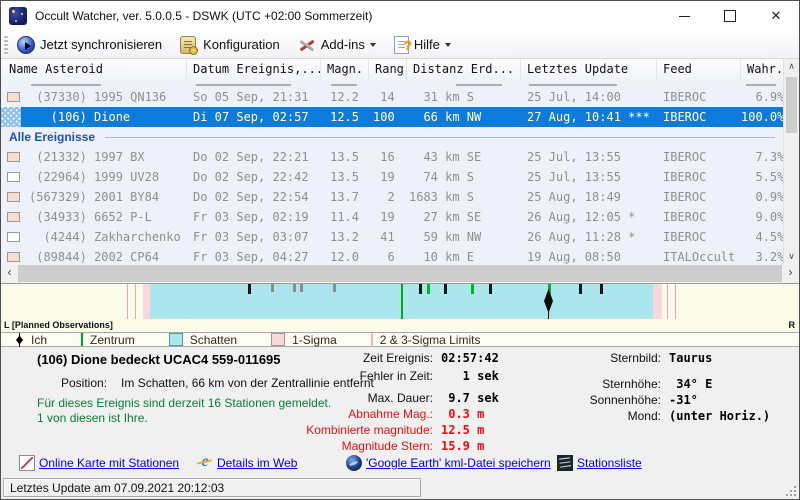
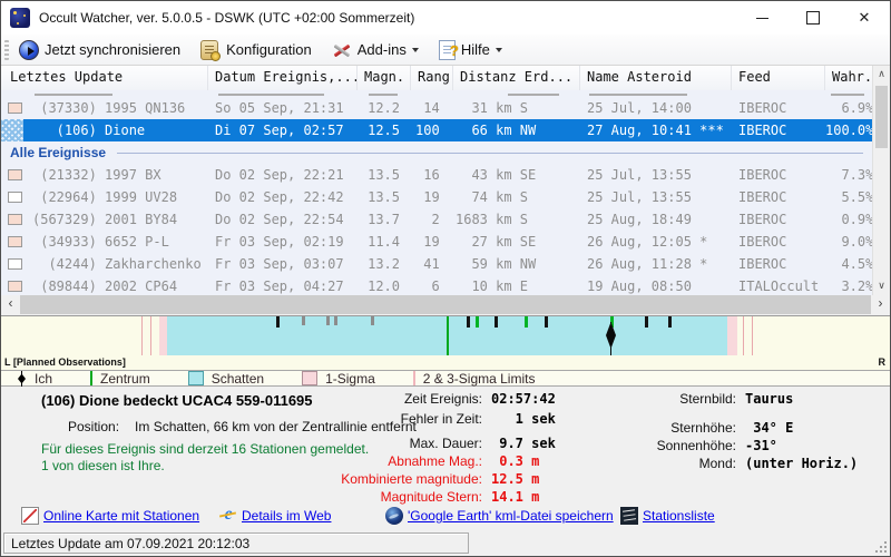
  Occult Watcher, ver. 5.0.0.5 - DSWK (UTC +02:00 Sommerzeit)
  ✕
  Jetzt synchronisieren
  Konfiguration
  Add-ins
  Hilfe
- Name Asteroid
+ Letztes Update
  Datum Ereignis,...
  Magn.
  Rang
  Distanz Erd...
- Letztes Update
+ Name Asteroid
  Feed
  Wahr.
  (37330) 1995 QN136
  So 05 Sep, 21:31
  12.2
  14
  31 km S
  25 Jul, 14:00
  IBEROC
  6.9%
  (106) Dione
  Di 07 Sep, 02:57
  12.5
  100
  66 km NW
  27 Aug, 10:41 ***
  IBEROC
  100.0%
  Alle Ereignisse
  (21332) 1997 BX
  Do 02 Sep, 22:21
  13.5
  16
  43 km SE
  25 Jul, 13:55
  IBEROC
  7.3%
  (22964) 1999 UV28
  Do 02 Sep, 22:42
  13.5
  19
  74 km S
  25 Jul, 13:55
  IBEROC
  5.5%
  (567329) 2001 BY84
  Do 02 Sep, 22:54
  13.7
  2
  1683 km S
  25 Aug, 18:49
  IBEROC
  0.9%
  (34933) 6652 P-L
  Fr 03 Sep, 02:19
  11.4
  19
  27 km SE
  26 Aug, 12:05 *
  IBEROC
  9.0%
  (4244) Zakharchenko
  Fr 03 Sep, 03:07
  13.2
  41
  59 km NW
  26 Aug, 11:28 *
  IBEROC
  4.5%
  (89844) 2002 CP64
  Fr 03 Sep, 04:27
  12.0
  6
  10 km E
  19 Aug, 08:50
  ITALOccult
  3.2%
  ∧
  ∨
  ‹
  ›
  L [Planned Observations]
  R
  Ich
  Zentrum
  Schatten
  1-Sigma
  2 & 3-Sigma Limits
  (106) Dione bedeckt UCAC4 559-011695
  Position: Im Schatten, 66 km von der Zentrallinie entfernt
  Für dieses Ereignis sind derzeit 16 Stationen gemeldet.
  1 von diesen ist Ihre.
  Zeit Ereignis:
  02:57:42
  Fehler in Zeit:
  1 sek
  Max. Dauer:
  9.7 sek
  Abnahme Mag.:
  0.3 m
  Kombinierte magnitude:
  12.5 m
  Magnitude Stern:
- 15.9 m
+ 14.1 m
  Sternbild:
  Taurus
  Sternhöhe:
  34° E
  Sonnenhöhe:
  -31°
  Mond:
  (unter Horiz.)
  Online Karte mit Stationen
  e
  Details im Web
  'Google Earth' kml-Datei speichern
  Stationsliste
  Letztes Update am 07.09.2021 20:12:03
